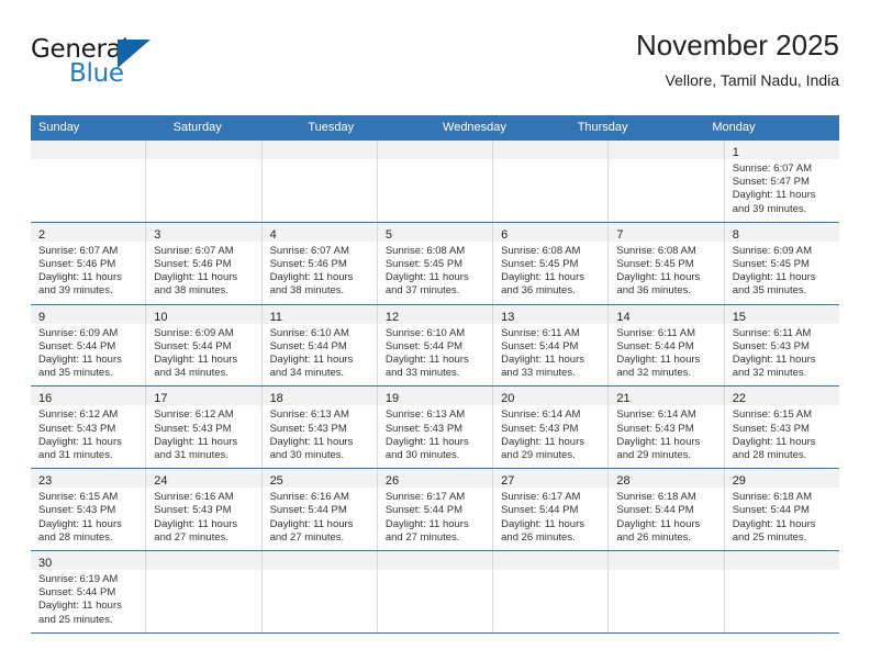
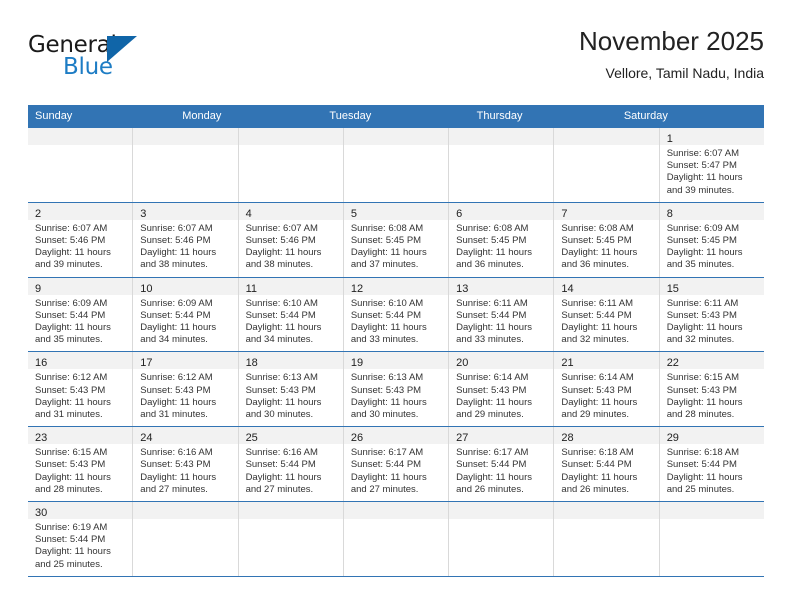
  General
  Blue
  November 2025
  Vellore, Tamil Nadu, India
  Sunday
- Saturday
+ Monday
  Tuesday
- Wednesday
  Thursday
- Monday
+ Saturday
  1
  Sunrise: 6:07 AM
  Sunset: 5:47 PM
  Daylight: 11 hours
  and 39 minutes.
  2
  Sunrise: 6:07 AM
  Sunset: 5:46 PM
  Daylight: 11 hours
  and 39 minutes.
  3
  Sunrise: 6:07 AM
  Sunset: 5:46 PM
  Daylight: 11 hours
  and 38 minutes.
  4
  Sunrise: 6:07 AM
  Sunset: 5:46 PM
  Daylight: 11 hours
  and 38 minutes.
  5
  Sunrise: 6:08 AM
  Sunset: 5:45 PM
  Daylight: 11 hours
  and 37 minutes.
  6
  Sunrise: 6:08 AM
  Sunset: 5:45 PM
  Daylight: 11 hours
  and 36 minutes.
  7
  Sunrise: 6:08 AM
  Sunset: 5:45 PM
  Daylight: 11 hours
  and 36 minutes.
  8
  Sunrise: 6:09 AM
  Sunset: 5:45 PM
  Daylight: 11 hours
  and 35 minutes.
  9
  Sunrise: 6:09 AM
  Sunset: 5:44 PM
  Daylight: 11 hours
  and 35 minutes.
  10
  Sunrise: 6:09 AM
  Sunset: 5:44 PM
  Daylight: 11 hours
  and 34 minutes.
  11
  Sunrise: 6:10 AM
  Sunset: 5:44 PM
  Daylight: 11 hours
  and 34 minutes.
  12
  Sunrise: 6:10 AM
  Sunset: 5:44 PM
  Daylight: 11 hours
  and 33 minutes.
  13
  Sunrise: 6:11 AM
  Sunset: 5:44 PM
  Daylight: 11 hours
  and 33 minutes.
  14
  Sunrise: 6:11 AM
  Sunset: 5:44 PM
  Daylight: 11 hours
  and 32 minutes.
  15
  Sunrise: 6:11 AM
  Sunset: 5:43 PM
  Daylight: 11 hours
  and 32 minutes.
  16
  Sunrise: 6:12 AM
  Sunset: 5:43 PM
  Daylight: 11 hours
  and 31 minutes.
  17
  Sunrise: 6:12 AM
  Sunset: 5:43 PM
  Daylight: 11 hours
  and 31 minutes.
  18
  Sunrise: 6:13 AM
  Sunset: 5:43 PM
  Daylight: 11 hours
  and 30 minutes.
  19
  Sunrise: 6:13 AM
  Sunset: 5:43 PM
  Daylight: 11 hours
  and 30 minutes.
  20
  Sunrise: 6:14 AM
  Sunset: 5:43 PM
  Daylight: 11 hours
  and 29 minutes.
  21
  Sunrise: 6:14 AM
  Sunset: 5:43 PM
  Daylight: 11 hours
  and 29 minutes.
  22
  Sunrise: 6:15 AM
  Sunset: 5:43 PM
  Daylight: 11 hours
  and 28 minutes.
  23
  Sunrise: 6:15 AM
  Sunset: 5:43 PM
  Daylight: 11 hours
  and 28 minutes.
  24
  Sunrise: 6:16 AM
  Sunset: 5:43 PM
  Daylight: 11 hours
  and 27 minutes.
  25
  Sunrise: 6:16 AM
  Sunset: 5:44 PM
  Daylight: 11 hours
  and 27 minutes.
  26
  Sunrise: 6:17 AM
  Sunset: 5:44 PM
  Daylight: 11 hours
  and 27 minutes.
  27
  Sunrise: 6:17 AM
  Sunset: 5:44 PM
  Daylight: 11 hours
  and 26 minutes.
  28
  Sunrise: 6:18 AM
  Sunset: 5:44 PM
  Daylight: 11 hours
  and 26 minutes.
  29
  Sunrise: 6:18 AM
  Sunset: 5:44 PM
  Daylight: 11 hours
  and 25 minutes.
  30
  Sunrise: 6:19 AM
  Sunset: 5:44 PM
  Daylight: 11 hours
  and 25 minutes.
